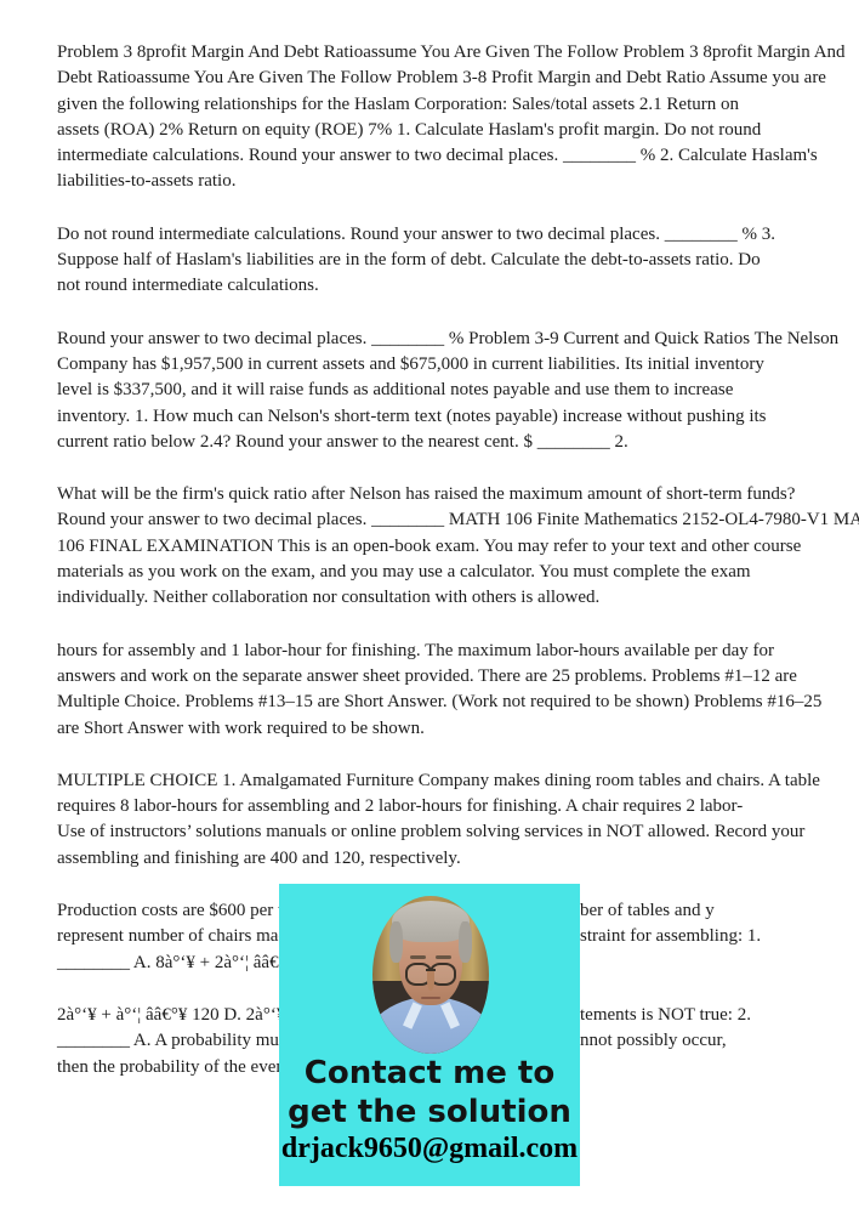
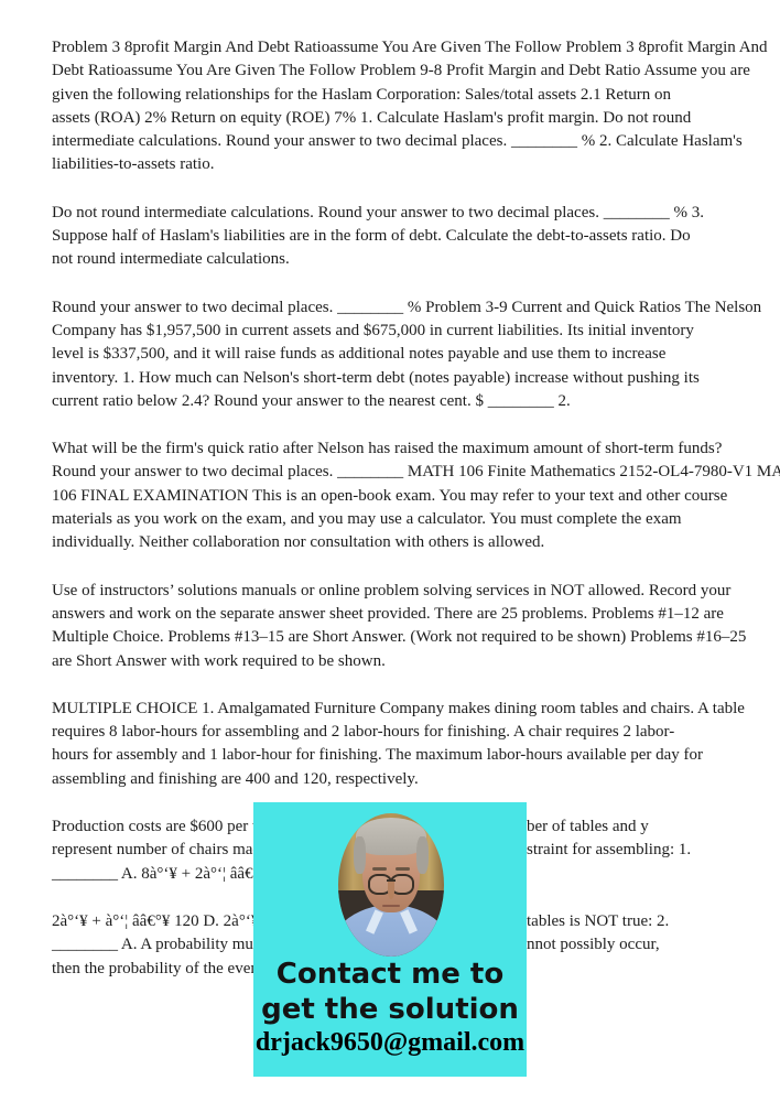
  Problem 3 8profit Margin And Debt Ratioassume You Are Given The Follow Problem 3 8profit Margin And
- Debt Ratioassume You Are Given The Follow Problem 3-8 Profit Margin and Debt Ratio Assume you are
+ Debt Ratioassume You Are Given The Follow Problem 9-8 Profit Margin and Debt Ratio Assume you are
  given the following relationships for the Haslam Corporation: Sales/total assets 2.1 Return on
  assets (ROA) 2% Return on equity (ROE) 7% 1. Calculate Haslam's profit margin. Do not round
  intermediate calculations. Round your answer to two decimal places. ________ % 2. Calculate Haslam's
  liabilities-to-assets ratio.
  Do not round intermediate calculations. Round your answer to two decimal places. ________ % 3.
  Suppose half of Haslam's liabilities are in the form of debt. Calculate the debt-to-assets ratio. Do
  not round intermediate calculations.
  Round your answer to two decimal places. ________ % Problem 3-9 Current and Quick Ratios The Nelson
  Company has $1,957,500 in current assets and $675,000 in current liabilities. Its initial inventory
  level is $337,500, and it will raise funds as additional notes payable and use them to increase
- inventory. 1. How much can Nelson's short-term text (notes payable) increase without pushing its
+ inventory. 1. How much can Nelson's short-term debt (notes payable) increase without pushing its
  current ratio below 2.4? Round your answer to the nearest cent. $ ________ 2.
  What will be the firm's quick ratio after Nelson has raised the maximum amount of short-term funds?
  Round your answer to two decimal places. ________ MATH 106 Finite Mathematics 2152-OL4-7980-V1 MA
  106 FINAL EXAMINATION This is an open-book exam. You may refer to your text and other course
  materials as you work on the exam, and you may use a calculator. You must complete the exam
  individually. Neither collaboration nor consultation with others is allowed.
- hours for assembly and 1 labor-hour for finishing. The maximum labor-hours available per day for
+ Use of instructors’ solutions manuals or online problem solving services in NOT allowed. Record your
  answers and work on the separate answer sheet provided. There are 25 problems. Problems #1–12 are
  Multiple Choice. Problems #13–15 are Short Answer. (Work not required to be shown) Problems #16–25
  are Short Answer with work required to be shown.
  MULTIPLE CHOICE 1. Amalgamated Furniture Company makes dining room tables and chairs. A table
  requires 8 labor-hours for assembling and 2 labor-hours for finishing. A chair requires 2 labor-
- Use of instructors’ solutions manuals or online problem solving services in NOT allowed. Record your
+ hours for assembly and 1 labor-hour for finishing. The maximum labor-hours available per day for
  assembling and finishing are 400 and 120, respectively.
  Production costs are $600 per
  ber of tables and y
  represent number of chairs ma
  straint for assembling: 1.
  ________ A. 8à°‘¥ + 2à°‘¦ ââ€
  2à°‘¥ + à°‘¦ ââ€°¥ 120 D. 2à°‘
- tements is NOT true: 2.
+ tables is NOT true: 2.
  ________ A. A probability mu
  nnot possibly occur,
  then the probability of the eve
  Contact me to
  get the solution
  drjack9650@gmail.com
